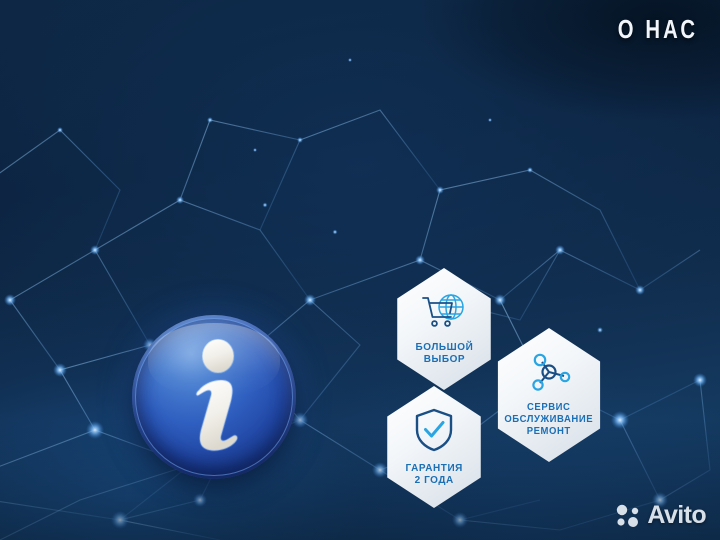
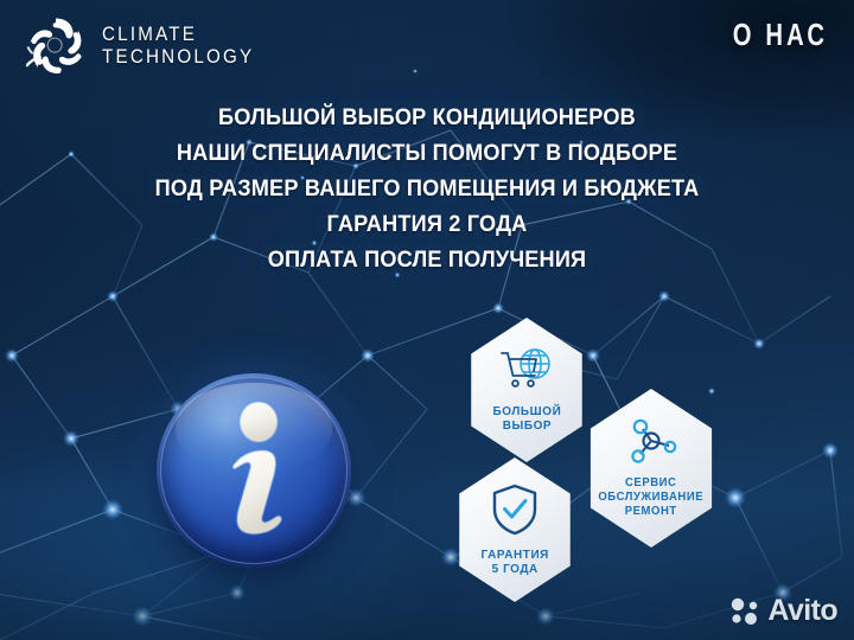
+ CLIMATE
+ TECHNOLOGY
  О НАС
+ БОЛЬШОЙ ВЫБОР КОНДИЦИОНЕРОВ
+ НАШИ СПЕЦИАЛИСТЫ ПОМОГУТ В ПОДБОРЕ
+ ПОД РАЗМЕР ВАШЕГО ПОМЕЩЕНИЯ И БЮДЖЕТА
+ ГАРАНТИЯ 2 ГОДА
+ ОПЛАТА ПОСЛЕ ПОЛУЧЕНИЯ
  БОЛЬШОЙ
  ВЫБОР
  СЕРВИС
  ОБСЛУЖИВАНИЕ
  РЕМОНТ
  ГАРАНТИЯ
- 2 ГОДА
+ 5 ГОДА
  Avito
